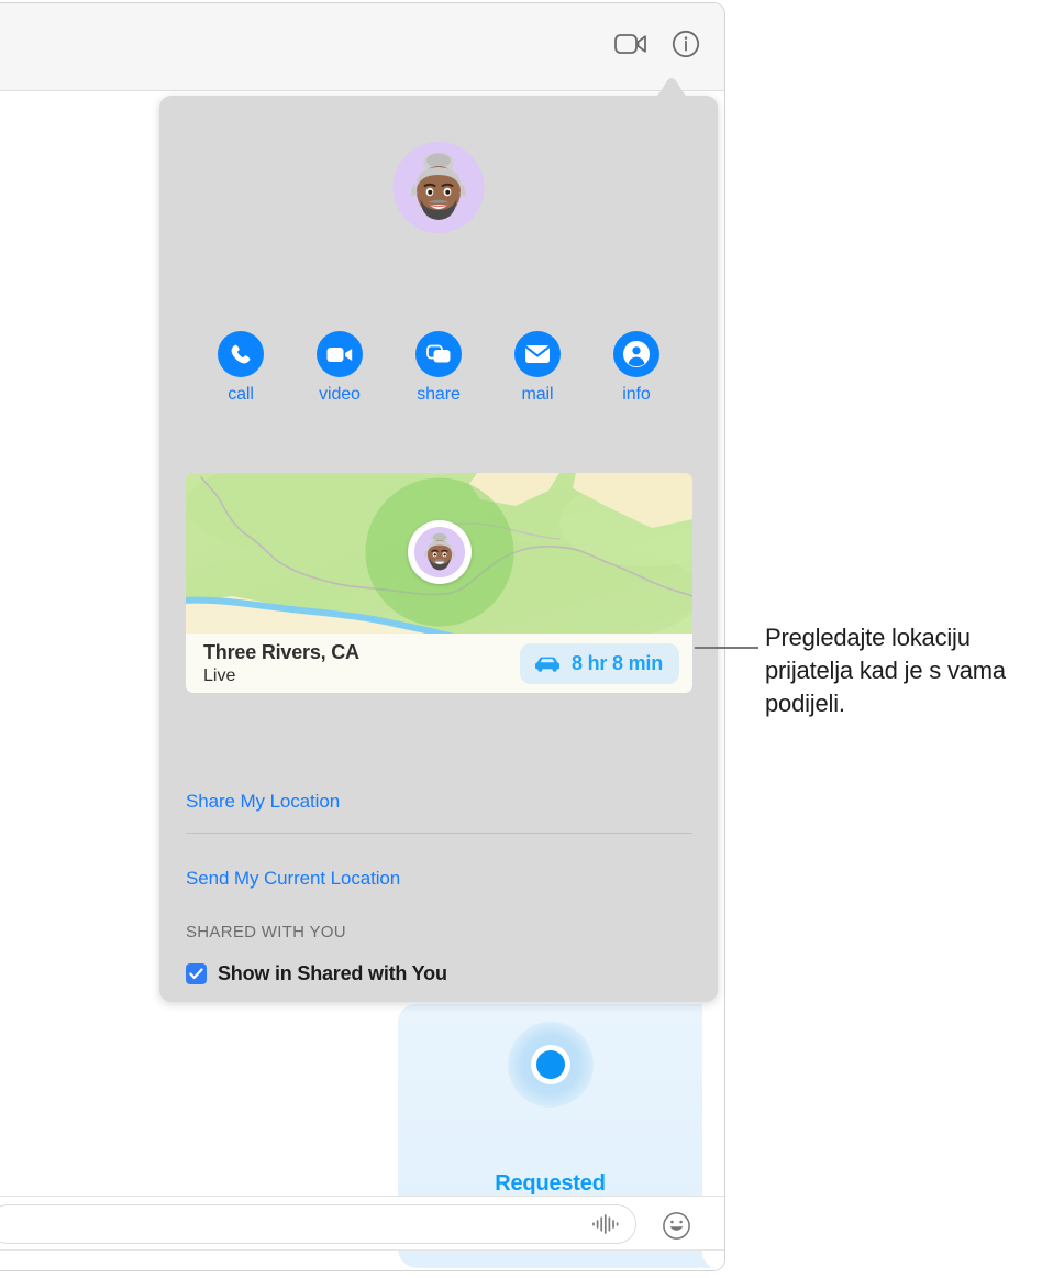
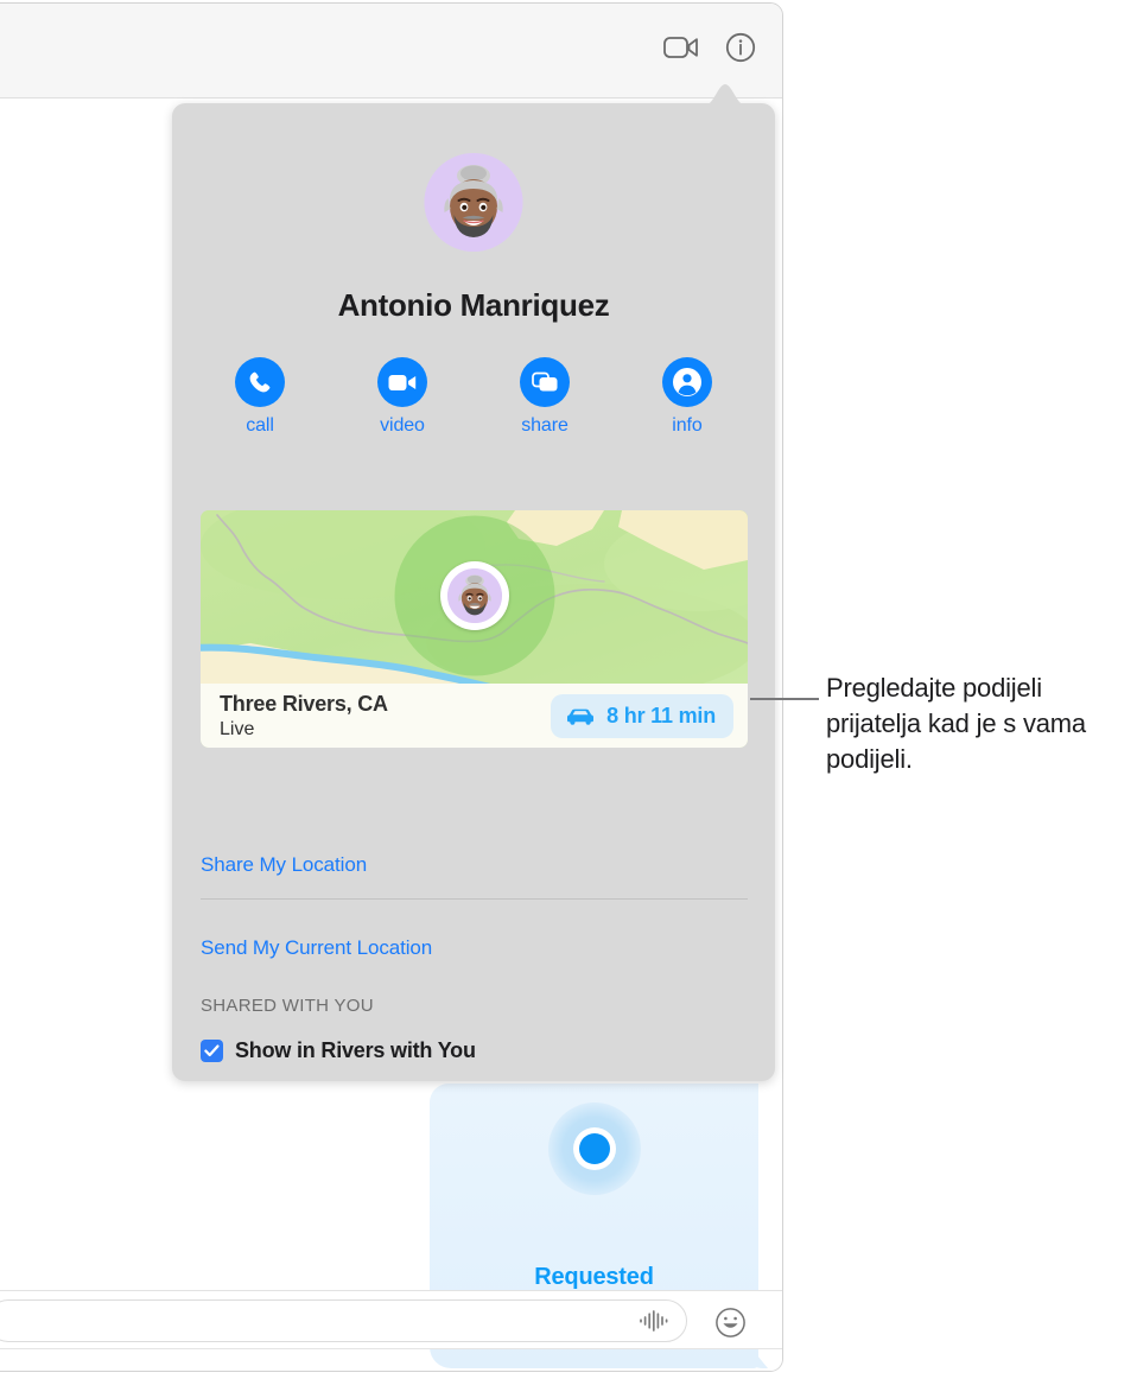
  Requested
+ Antonio Manriquez
  call
  video
  share
- mail
  info
  Three Rivers, CA
  Live
- 8 hr 8 min
+ 8 hr 11 min
  Share My Location
  Send My Current Location
  SHARED WITH YOU
- Show in Shared with You
+ Show in Rivers with You
- Pregledajte lokaciju prijatelja kad je s vama podijeli.
+ Pregledajte podijeli prijatelja kad je s vama podijeli.
